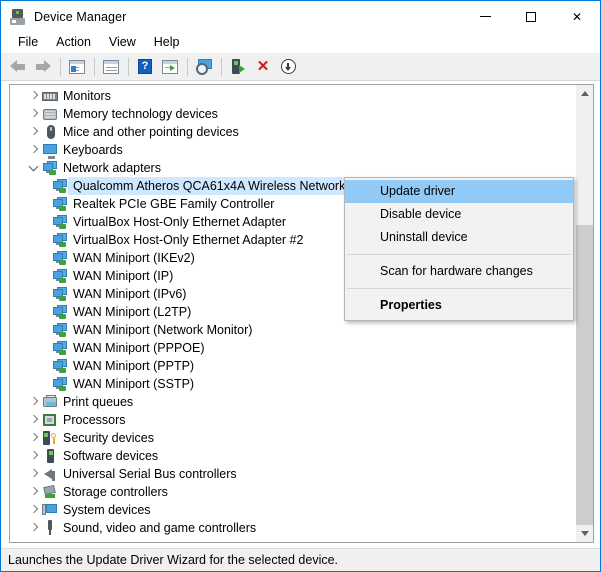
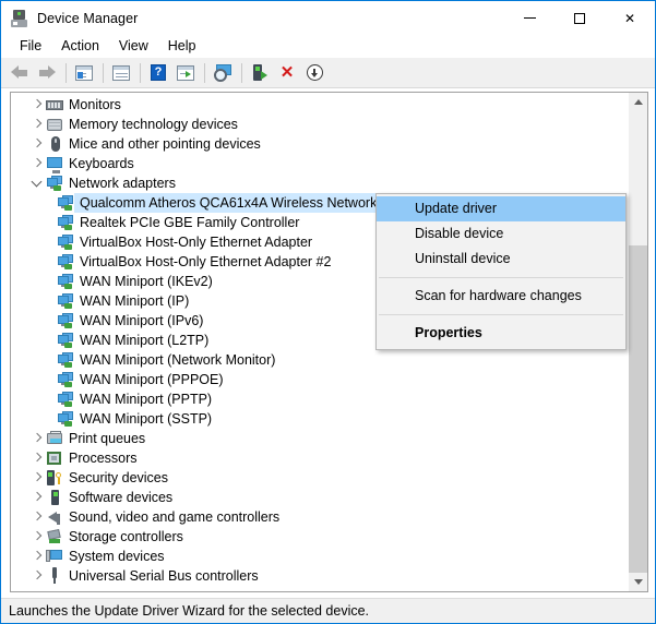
  Device Manager
  ✕
  File
  Action
  View
  Help
  ?
  ✕
  Monitors
  Memory technology devices
  Mice and other pointing devices
  Keyboards
  Network adapters
  Qualcomm Atheros QCA61x4A Wireless Network
  Realtek PCIe GBE Family Controller
  VirtualBox Host-Only Ethernet Adapter
  VirtualBox Host-Only Ethernet Adapter #2
  WAN Miniport (IKEv2)
  WAN Miniport (IP)
  WAN Miniport (IPv6)
  WAN Miniport (L2TP)
  WAN Miniport (Network Monitor)
  WAN Miniport (PPPOE)
  WAN Miniport (PPTP)
  WAN Miniport (SSTP)
  Print queues
  Processors
  Security devices
  Software devices
- Universal Serial Bus controllers
+ Sound, video and game controllers
  Storage controllers
  System devices
- Sound, video and game controllers
+ Universal Serial Bus controllers
  Update driver
  Disable device
  Uninstall device
  Scan for hardware changes
  Properties
  Launches the Update Driver Wizard for the selected device.
